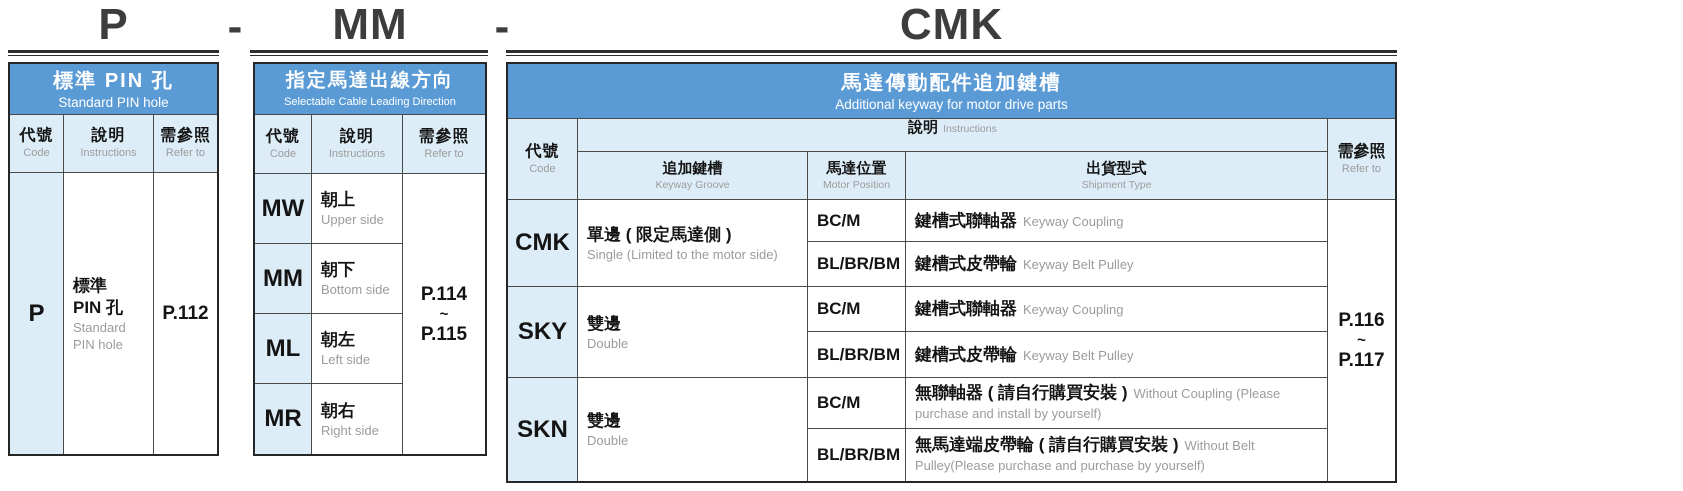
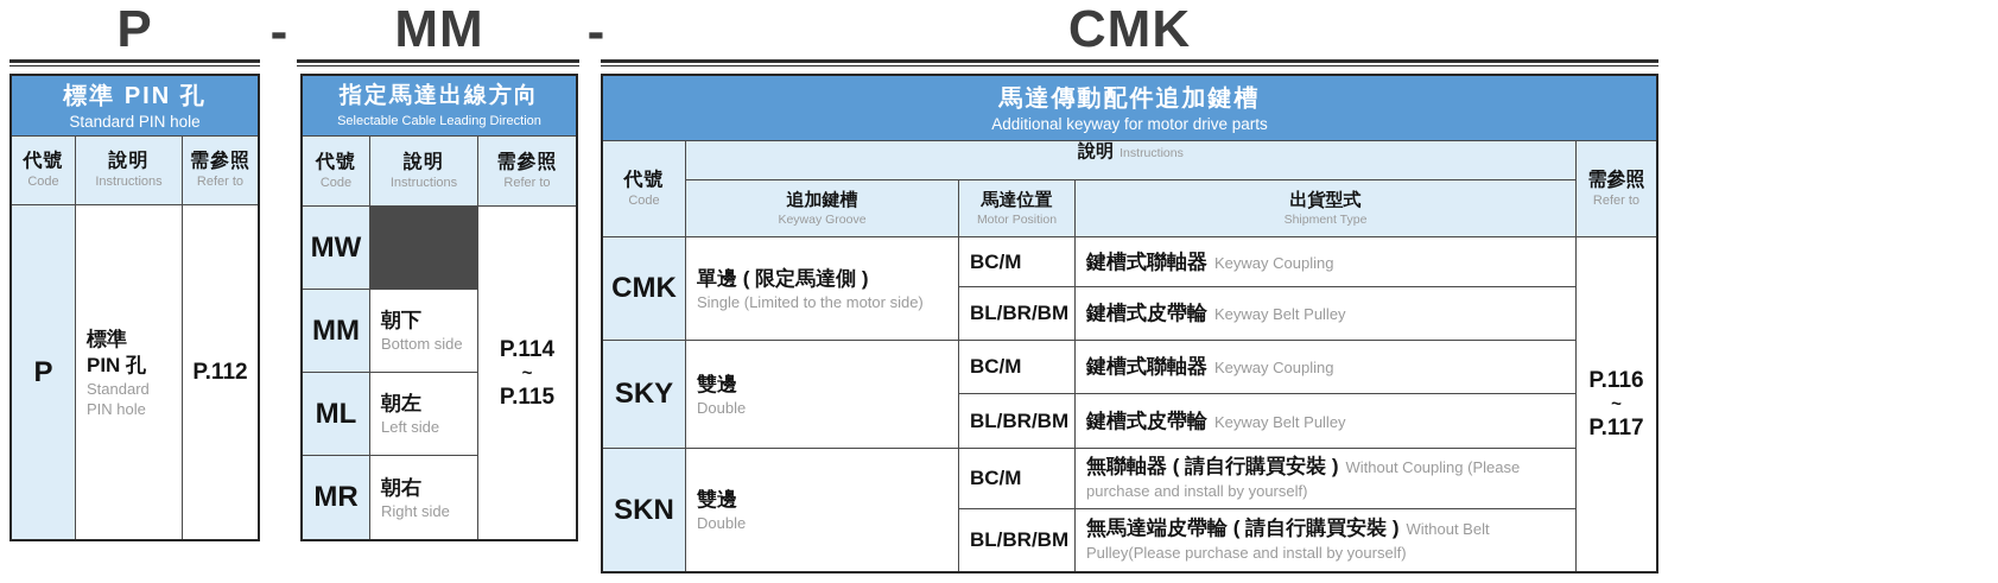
  P
  -
  MM
  -
  CMK
  標準 PIN 孔
  Standard PIN hole
  代號
  Code
  說明
  Instructions
  需參照
  Refer to
  P
  標準
  PIN 孔
  Standard
  PIN hole
  P.112
  指定馬達出線方向
  Selectable Cable Leading Direction
  代號
  Code
  說明
  Instructions
  需參照
  Refer to
  MW
- 朝上
- Upper side
  MM
  朝下
  Bottom side
  ML
  朝左
  Left side
  MR
  朝右
  Right side
  P.114
  ~
  P.115
  馬達傳動配件追加鍵槽
  Additional keyway for motor drive parts
  代號
  Code
  說明
  Instructions
  需參照
  Refer to
  追加鍵槽
  Keyway Groove
  馬達位置
  Motor Position
  出貨型式
  Shipment Type
  CMK
  單邊 ( 限定馬達側 )
  Single (Limited to the motor side)
  BC/M
  鍵槽式聯軸器 Keyway Coupling
  BL/BR/BM
  鍵槽式皮帶輪 Keyway Belt Pulley
  SKY
  雙邊
  Double
  BC/M
  鍵槽式聯軸器 Keyway Coupling
  BL/BR/BM
  鍵槽式皮帶輪 Keyway Belt Pulley
  SKN
  雙邊
  Double
  BC/M
  無聯軸器 ( 請自行購買安裝 ) Without Coupling (Please purchase and install by yourself)
  BL/BR/BM
- 無馬達端皮帶輪 ( 請自行購買安裝 ) Without Belt Pulley(Please purchase and purchase by yourself)
+ 無馬達端皮帶輪 ( 請自行購買安裝 ) Without Belt Pulley(Please purchase and install by yourself)
  P.116
  ~
  P.117
